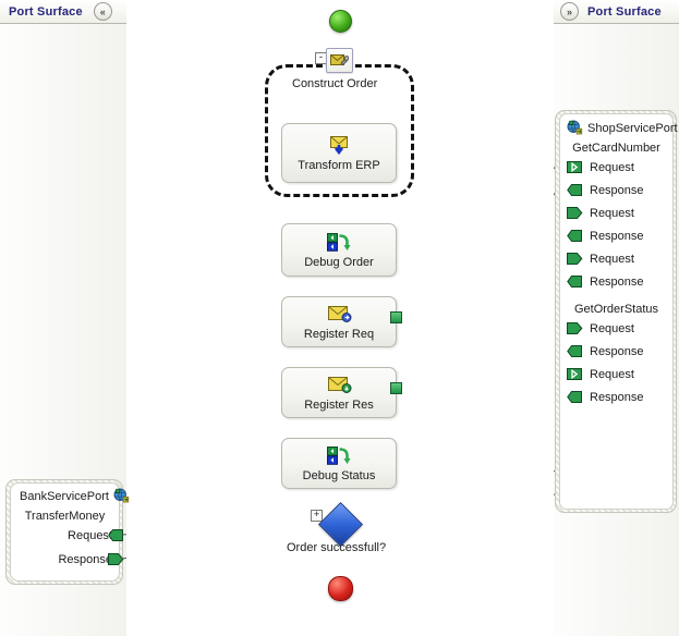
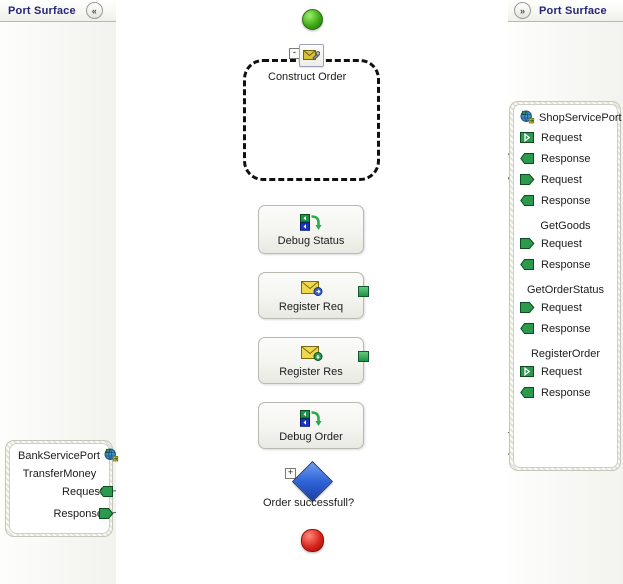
  Port Surface
  «
  »
  Port Surface
  -
  Construct Order
- Transform ERP
- Debug Order
+ Debug Status
  Register Req
  Register Res
- Debug Status
+ Debug Order
  +
  Order successfull?
  ShopServicePort
- GetCardNumber
  Request
  Response
  Request
  Response
+ GetGoods
  Request
  Response
  GetOrderStatus
  Request
  Response
+ RegisterOrder
  Request
  Response
  BankServicePort
  TransferMoney
  Reques
  Respons
